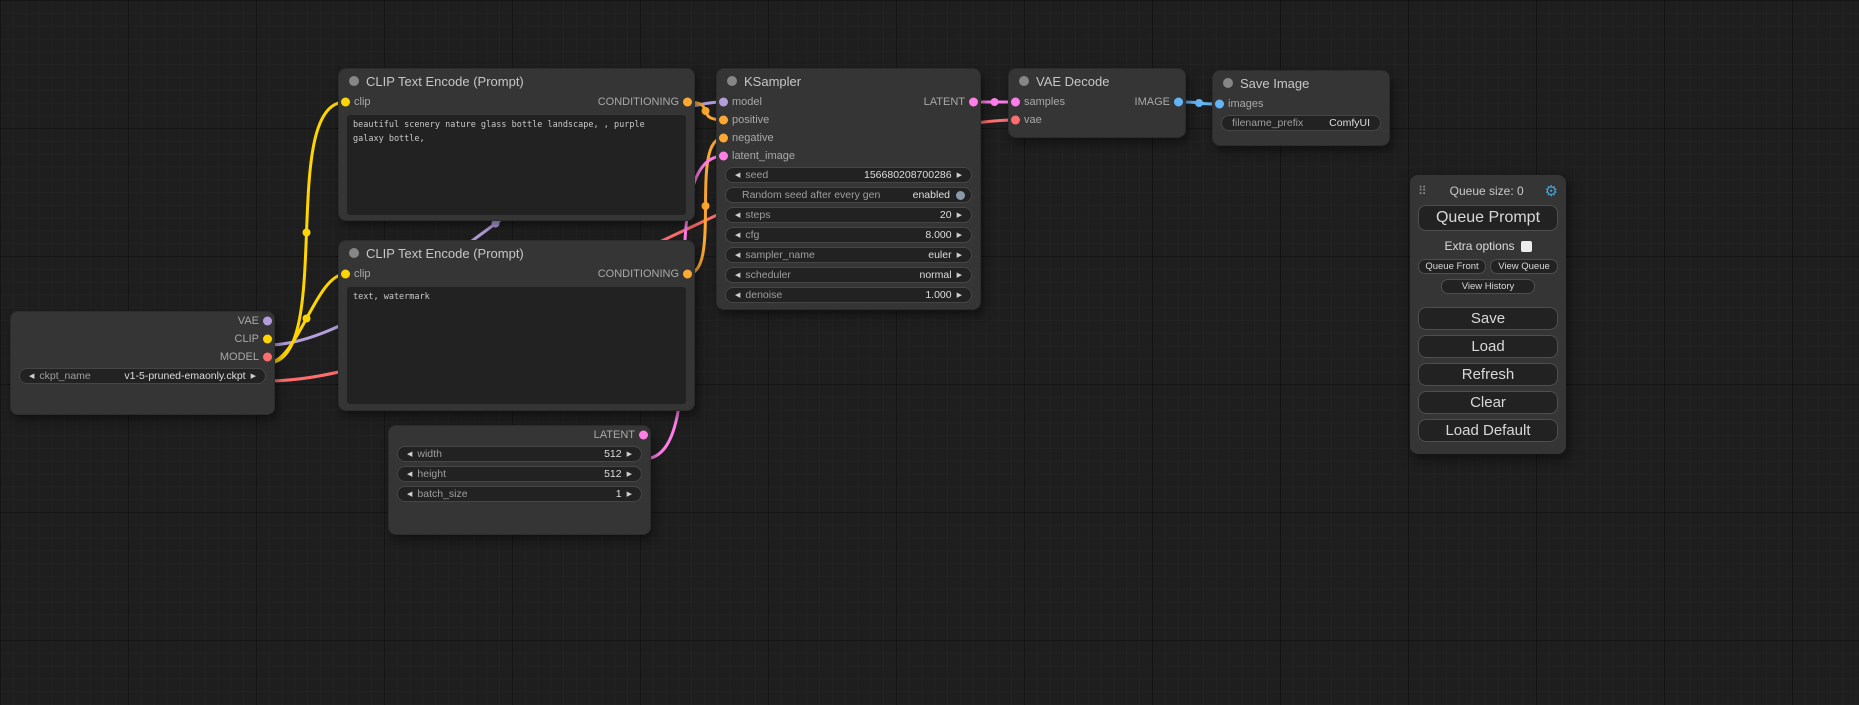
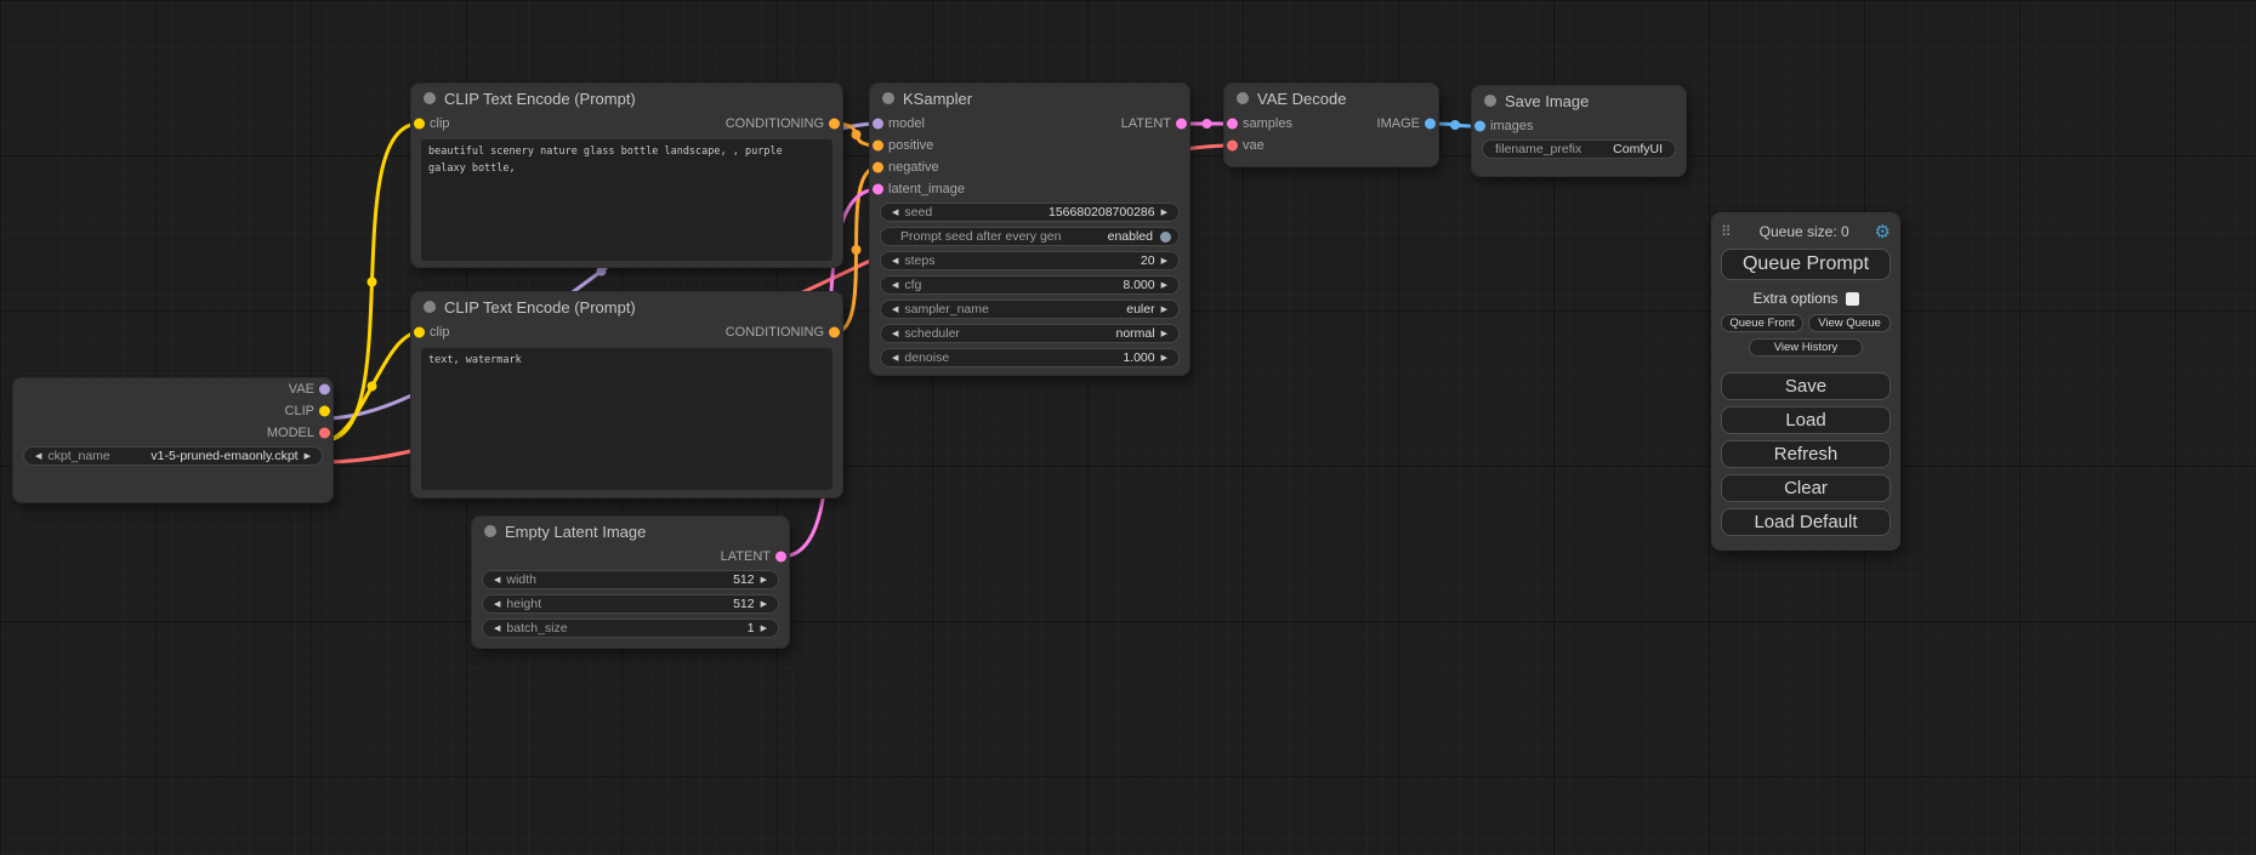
  VAE
  CLIP
  MODEL
  ckpt_name
  v1-5-pruned-emaonly.ckpt
  CLIP Text Encode (Prompt)
  clip
  CONDITIONING
  CLIP Text Encode (Prompt)
  clip
  CONDITIONING
  text, watermark
+ Empty Latent Image
  LATENT
  width
  512
  height
  512
  batch_size
  1
  KSampler
  model
  LATENT
  positive
  negative
  latent_image
  seed
  156680208700286
- Random seed after every gen
+ Prompt seed after every gen
  enabled
  steps
  20
  cfg
  8.000
  sampler_name
  euler
  scheduler
  normal
  denoise
  1.000
  VAE Decode
  samples
  IMAGE
  vae
  Save Image
  images
  filename_prefix
  ComfyUI
  ⠿
  Queue size: 0
  ⚙
  Queue Prompt
  Extra options
  Queue Front
  View Queue
  View History
  Save
  Load
  Refresh
  Clear
  Load Default
